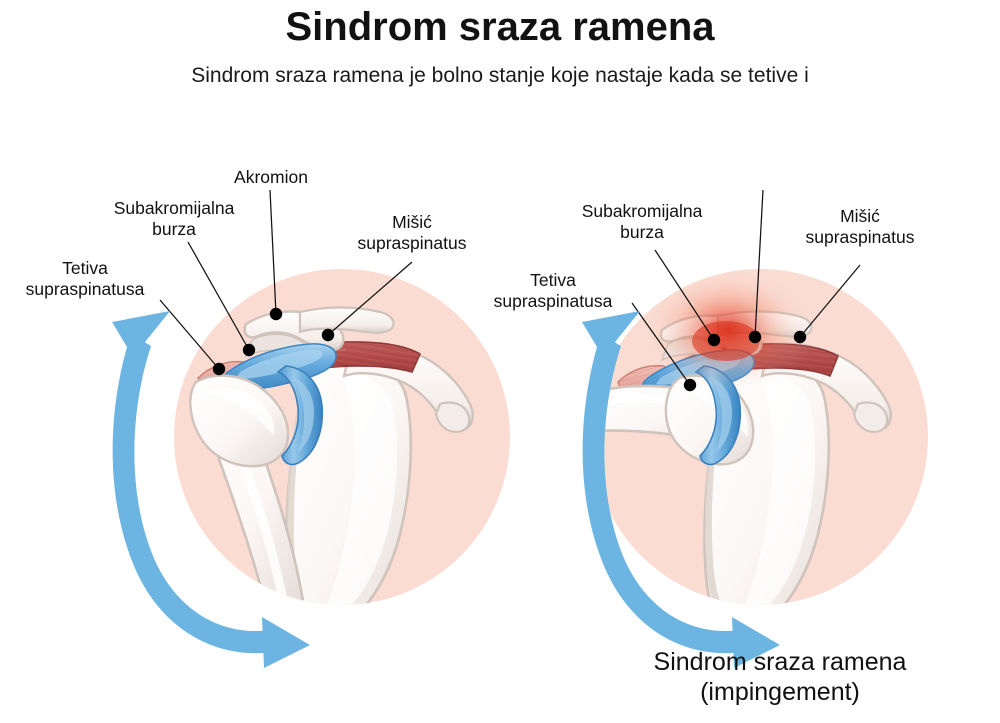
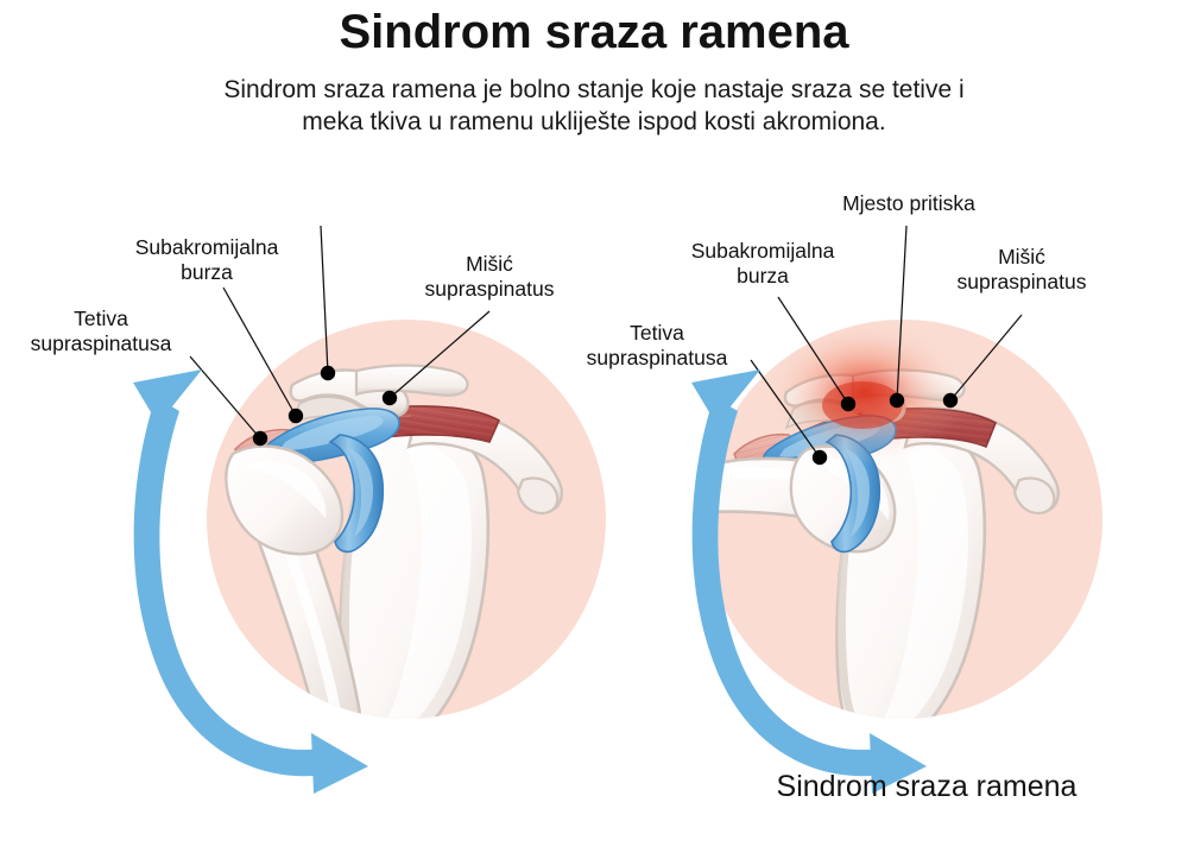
  Sindrom sraza ramena
- Sindrom sraza ramena je bolno stanje koje nastaje kada se tetive i
+ Sindrom sraza ramena je bolno stanje koje nastaje sraza se tetive i
+ meka tkiva u ramenu ukliješte ispod kosti akromiona.
  Tetiva
  supraspinatusa
  Subakromijalna
  burza
- Akromion
  Mišić
  supraspinatus
  Tetiva
  supraspinatusa
  Subakromijalna
  burza
+ Mjesto pritiska
  Mišić
  supraspinatus
  Sindrom sraza ramena
- (impingement)
